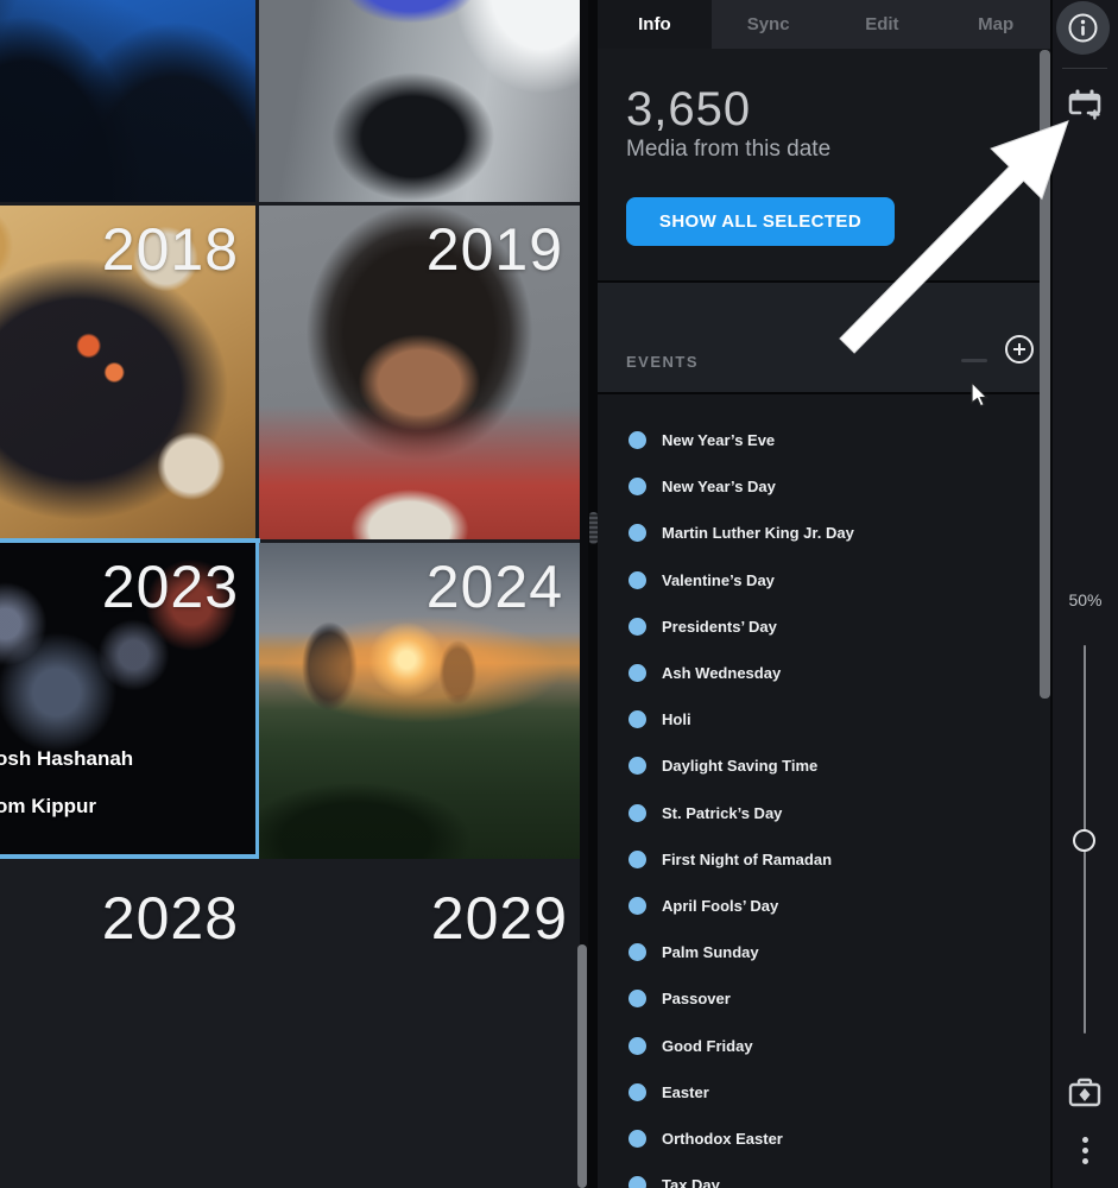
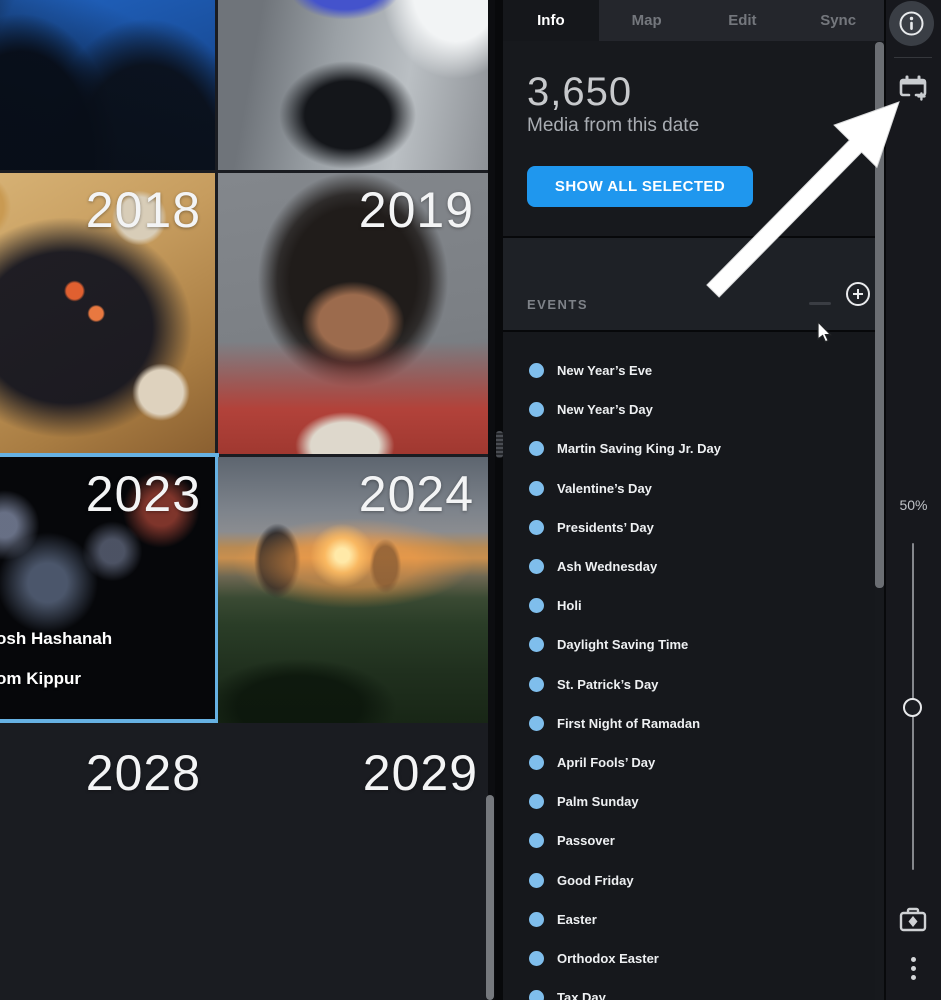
  2018
  2019
  2023
  osh Hashanah
  om Kippur
  2024
  2028
  2029
  Info
- Sync
+ Map
  Edit
- Map
+ Sync
  3,650
  Media from this date
  SHOW ALL SELECTED
  EVENTS
  New Year’s Eve
  New Year’s Day
- Martin Luther King Jr. Day
+ Martin Saving King Jr. Day
  Valentine’s Day
  Presidents’ Day
  Ash Wednesday
  Holi
  Daylight Saving Time
  St. Patrick’s Day
  First Night of Ramadan
  April Fools’ Day
  Palm Sunday
  Passover
  Good Friday
  Easter
  Orthodox Easter
  Tax Day
  50%
